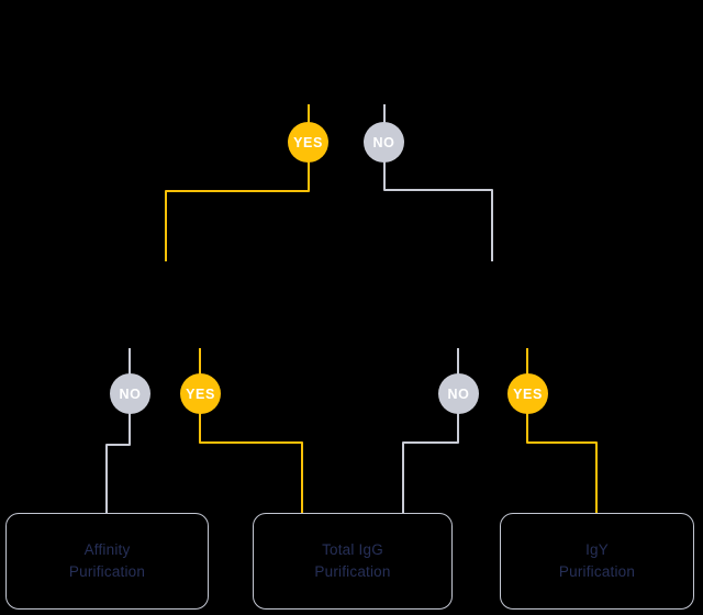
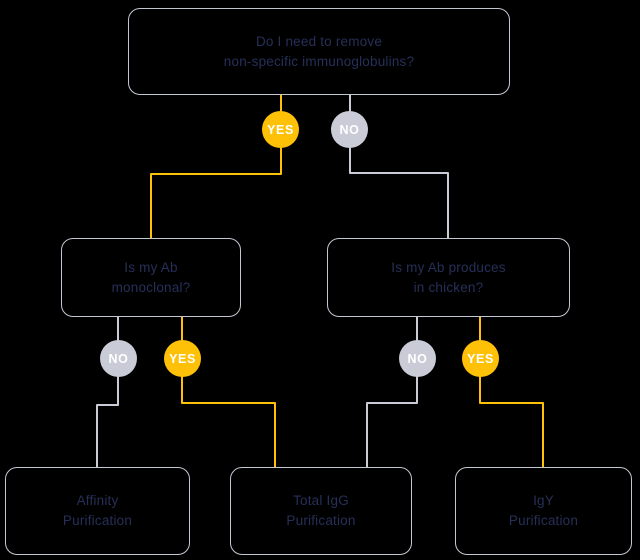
+ Do I need to remove
+ non-specific immunoglobulins?
+ Is my Ab
+ monoclonal?
+ Is my Ab produces
+ in chicken?
  Affinity
  Purification
  Total IgG
  Purification
  IgY
  Purification
  YES
  NO
  NO
  YES
  NO
  YES
